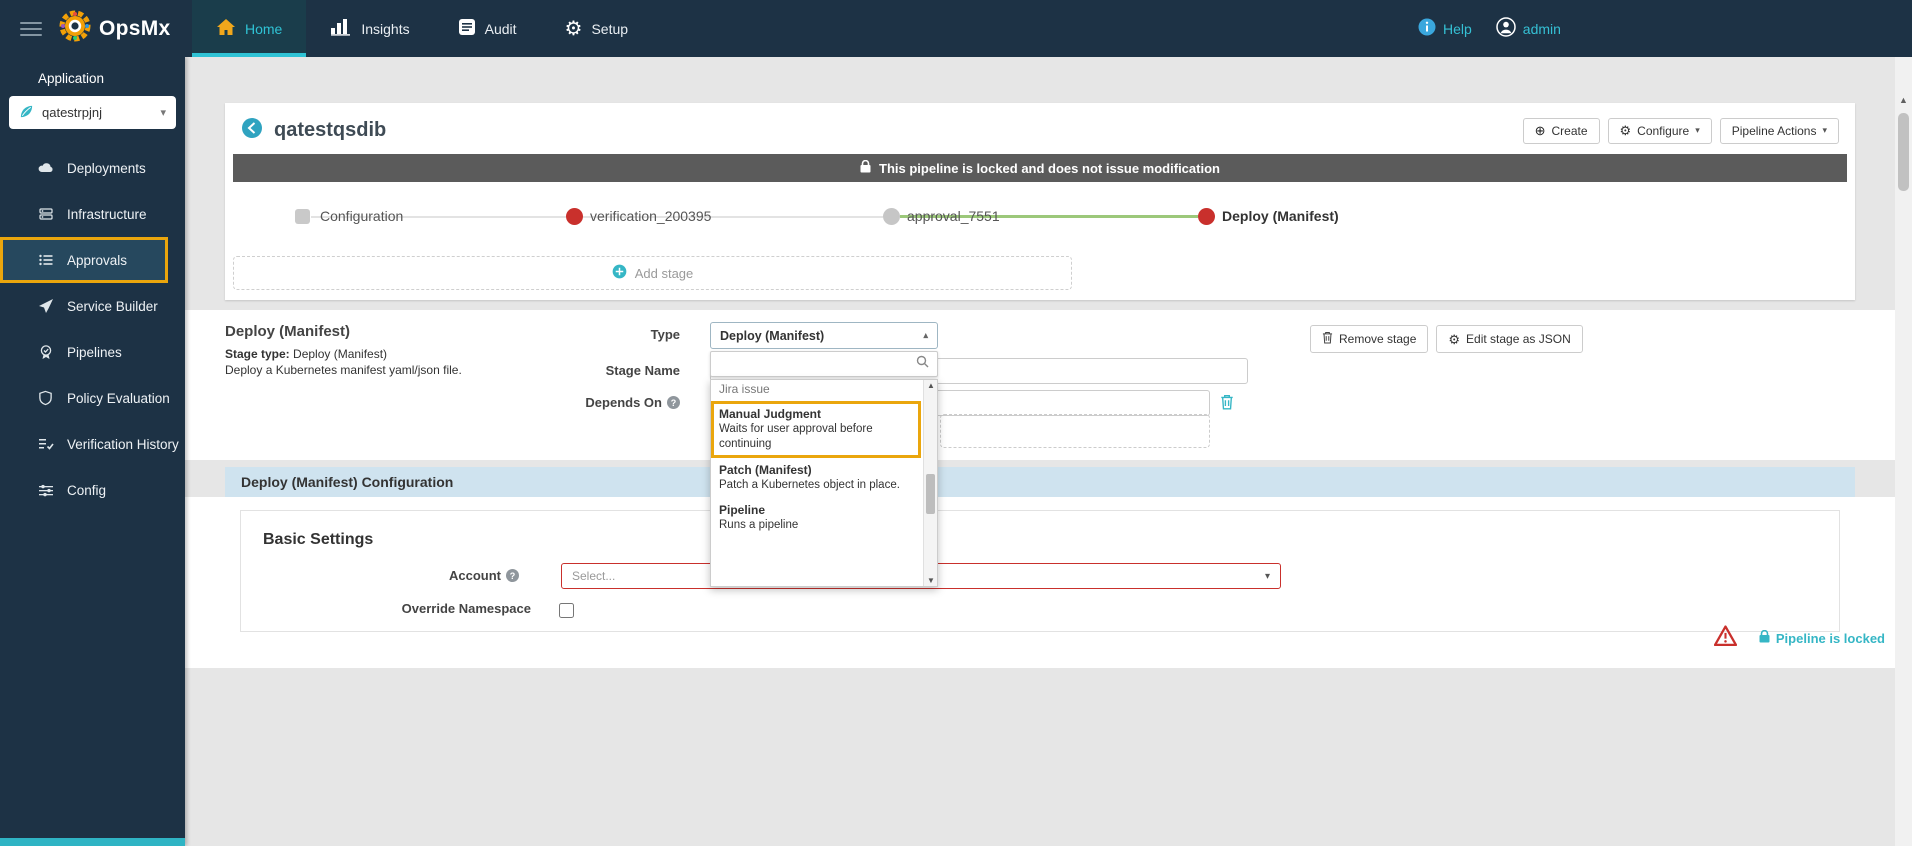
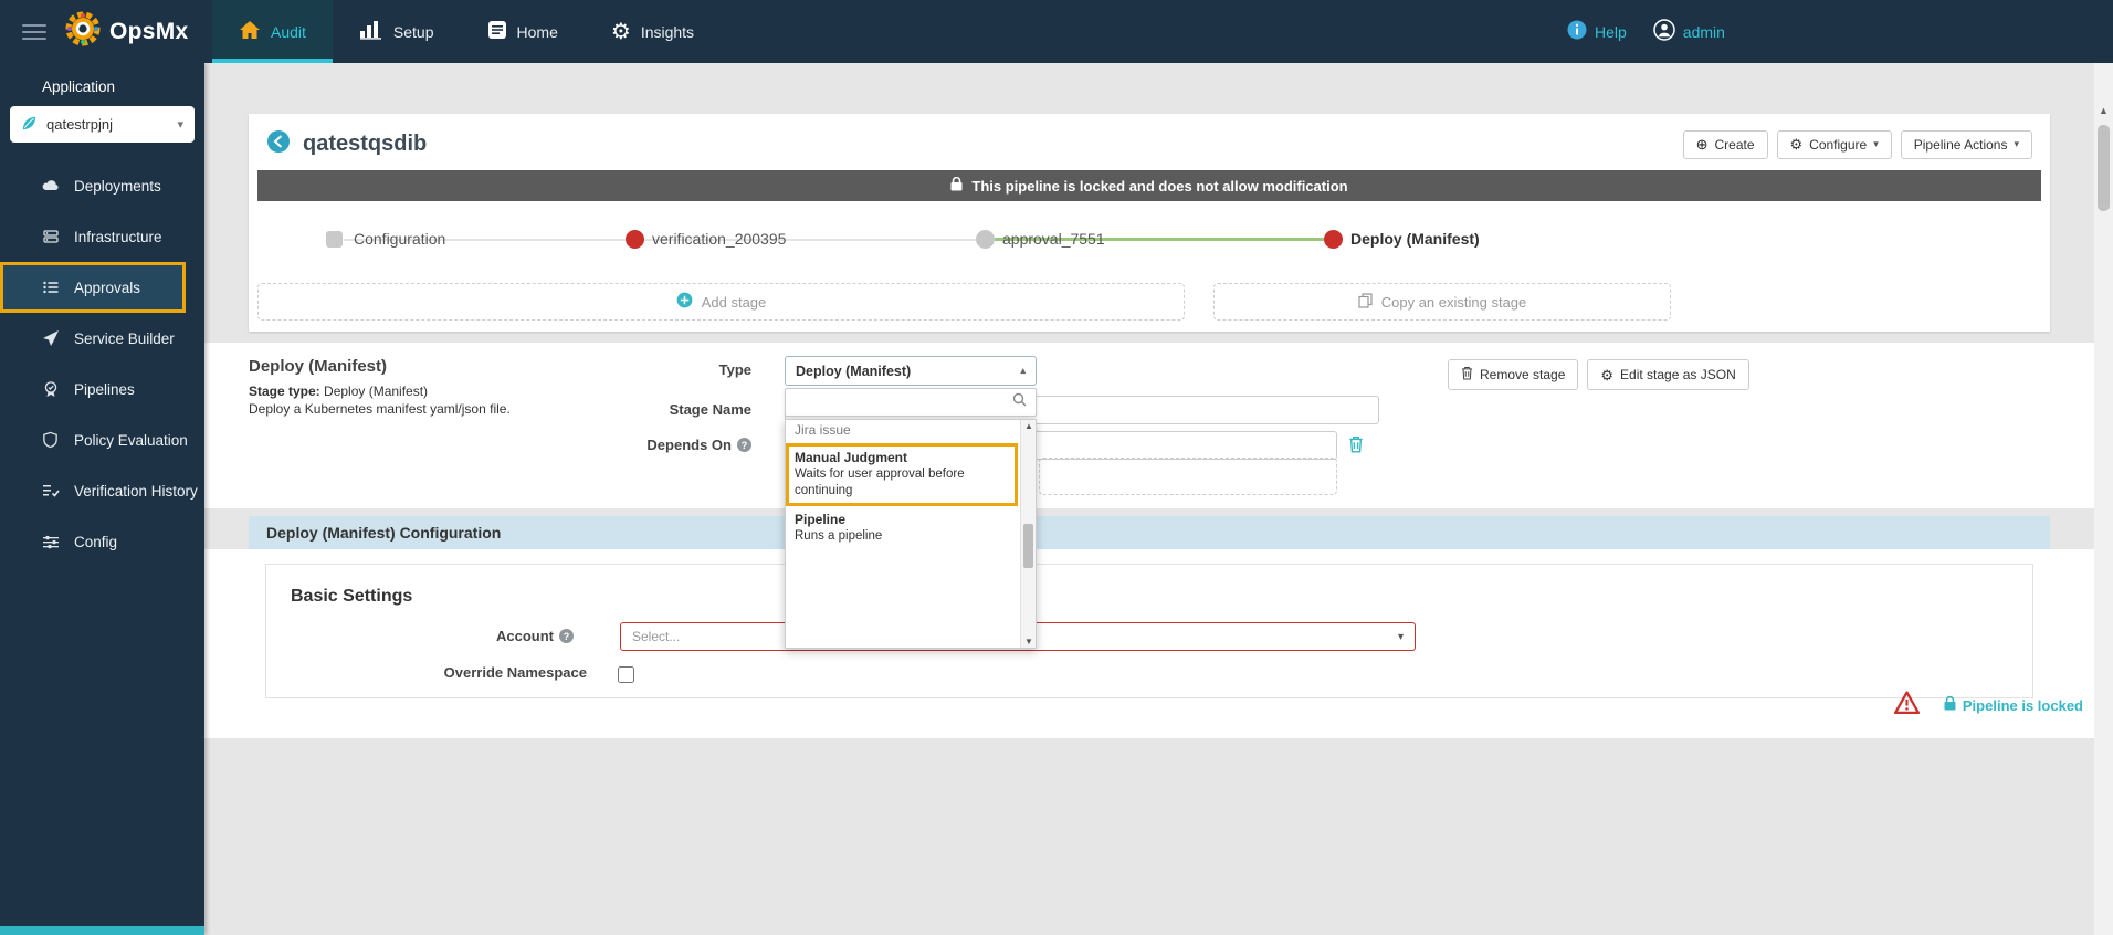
  OpsMx
- Home
+ Audit
- Insights
+ Setup
- Audit
+ Home
  ⚙
- Setup
+ Insights
  Help
  admin
  Application
  qatestrpjnj
  ▾
  Deployments
  Infrastructure
  Approvals
  Service Builder
  Pipelines
  Policy Evaluation
  Verification History
  Config
  qatestqsdib
  ⊕
  Create
  ⚙
  Configure
  ▾
  Pipeline Actions
  ▾
- This pipeline is locked and does not issue modification
+ This pipeline is locked and does not allow modification
  Configuration
  verification_200395
  approval_7551
  Deploy (Manifest)
  Add stage
+ Copy an existing stage
  Deploy (Manifest)
  Stage type: Deploy (Manifest)
  Deploy a Kubernetes manifest yaml/json file.
  Type
  Stage Name
  Depends On
  ?
  Remove stage
  ⚙
  Edit stage as JSON
  Deploy (Manifest)
  ▴
  Jira issue
  Manual Judgment
  Waits for user approval before continuing
- Patch (Manifest)
- Patch a Kubernetes object in place.
  Pipeline
  Runs a pipeline
  ▲
  ▼
  Deploy (Manifest) Configuration
  Basic Settings
  Account
  ?
  Select...
  ▾
  Override Namespace
  Pipeline is locked
  ▲
